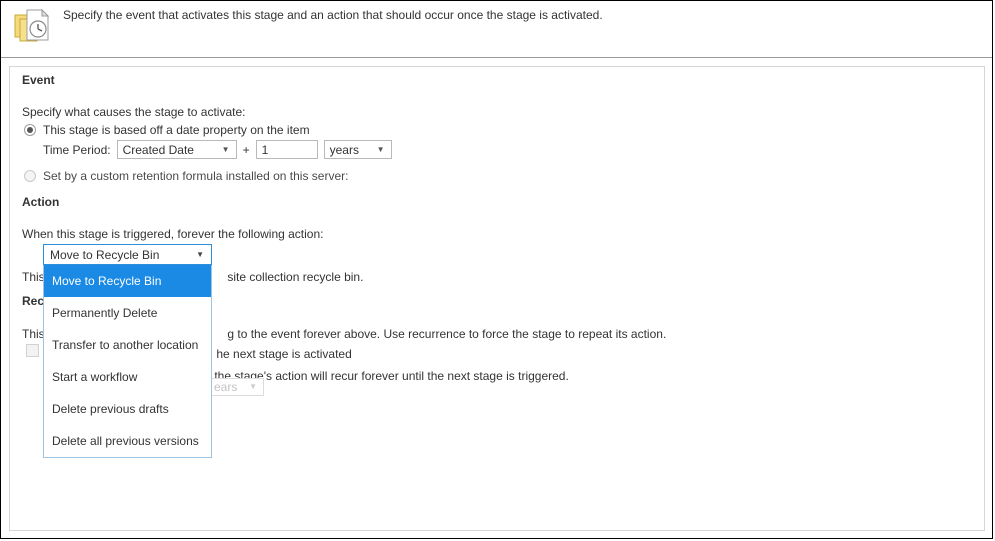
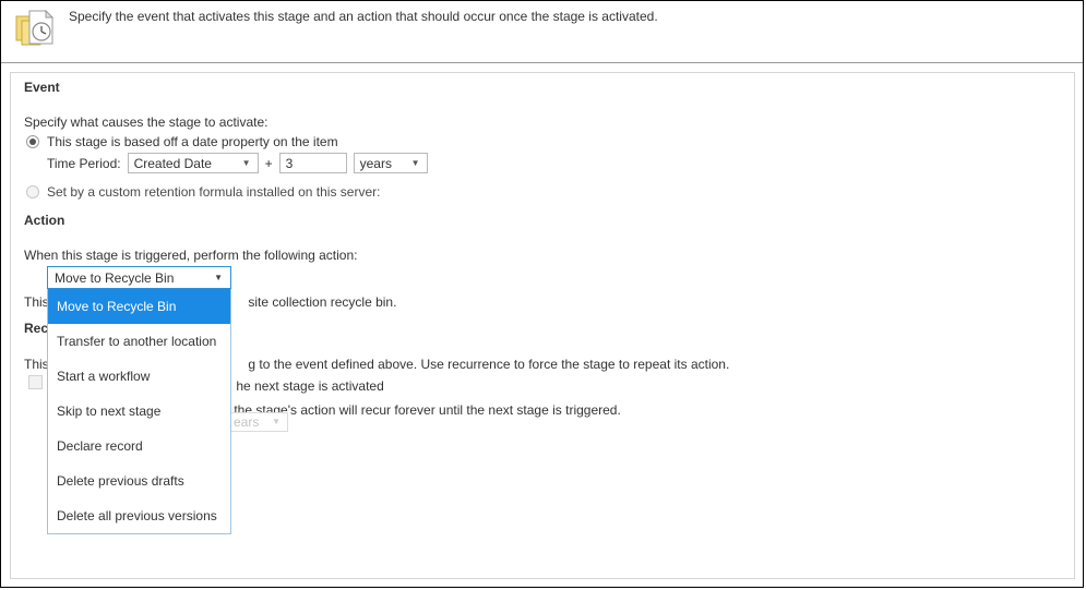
  Specify the event that activates this stage and an action that should occur once the stage is activated.
  Event
  Specify what causes the stage to activate:
  This stage is based off a date property on the item
  Time Period:
  Created Date
  ▼
  +
- 1
+ 3
  years
  ▼
  Set by a custom retention formula installed on this server:
  Action
- When this stage is triggered, forever the following action:
+ When this stage is triggered, perform the following action:
  Move to Recycle Bin
  ▼
  This site collection recycle bin.
- This g to the event forever above. Use recurrence to force the stage to repeat its action.
+ This g to the event defined above. Use recurrence to force the stage to repeat its action.
  he next stage is activated
  the stage's action will recur forever until the next stage is triggered.
  ears
  ▼
  Move to Recycle Bin
- Permanently Delete
  Transfer to another location
  Start a workflow
+ Skip to next stage
+ Declare record
  Delete previous drafts
  Delete all previous versions
